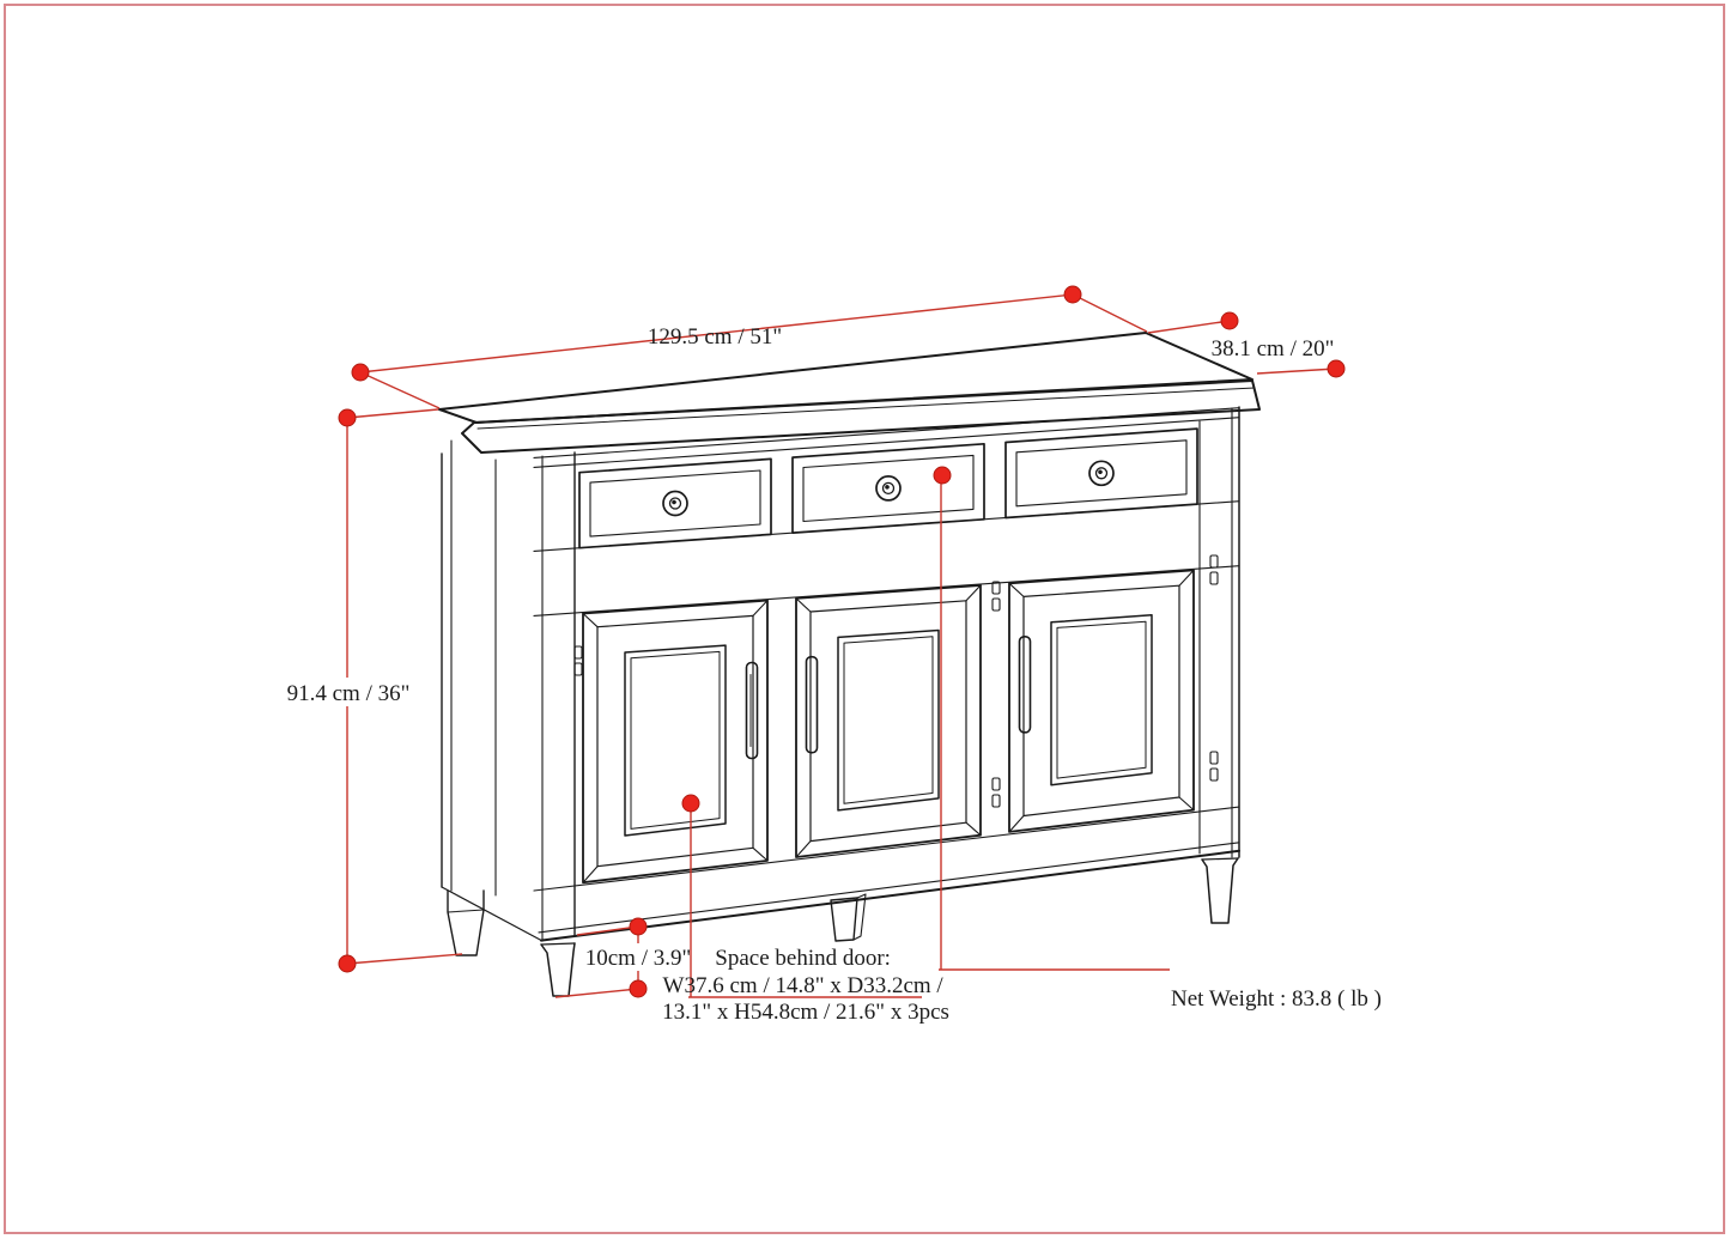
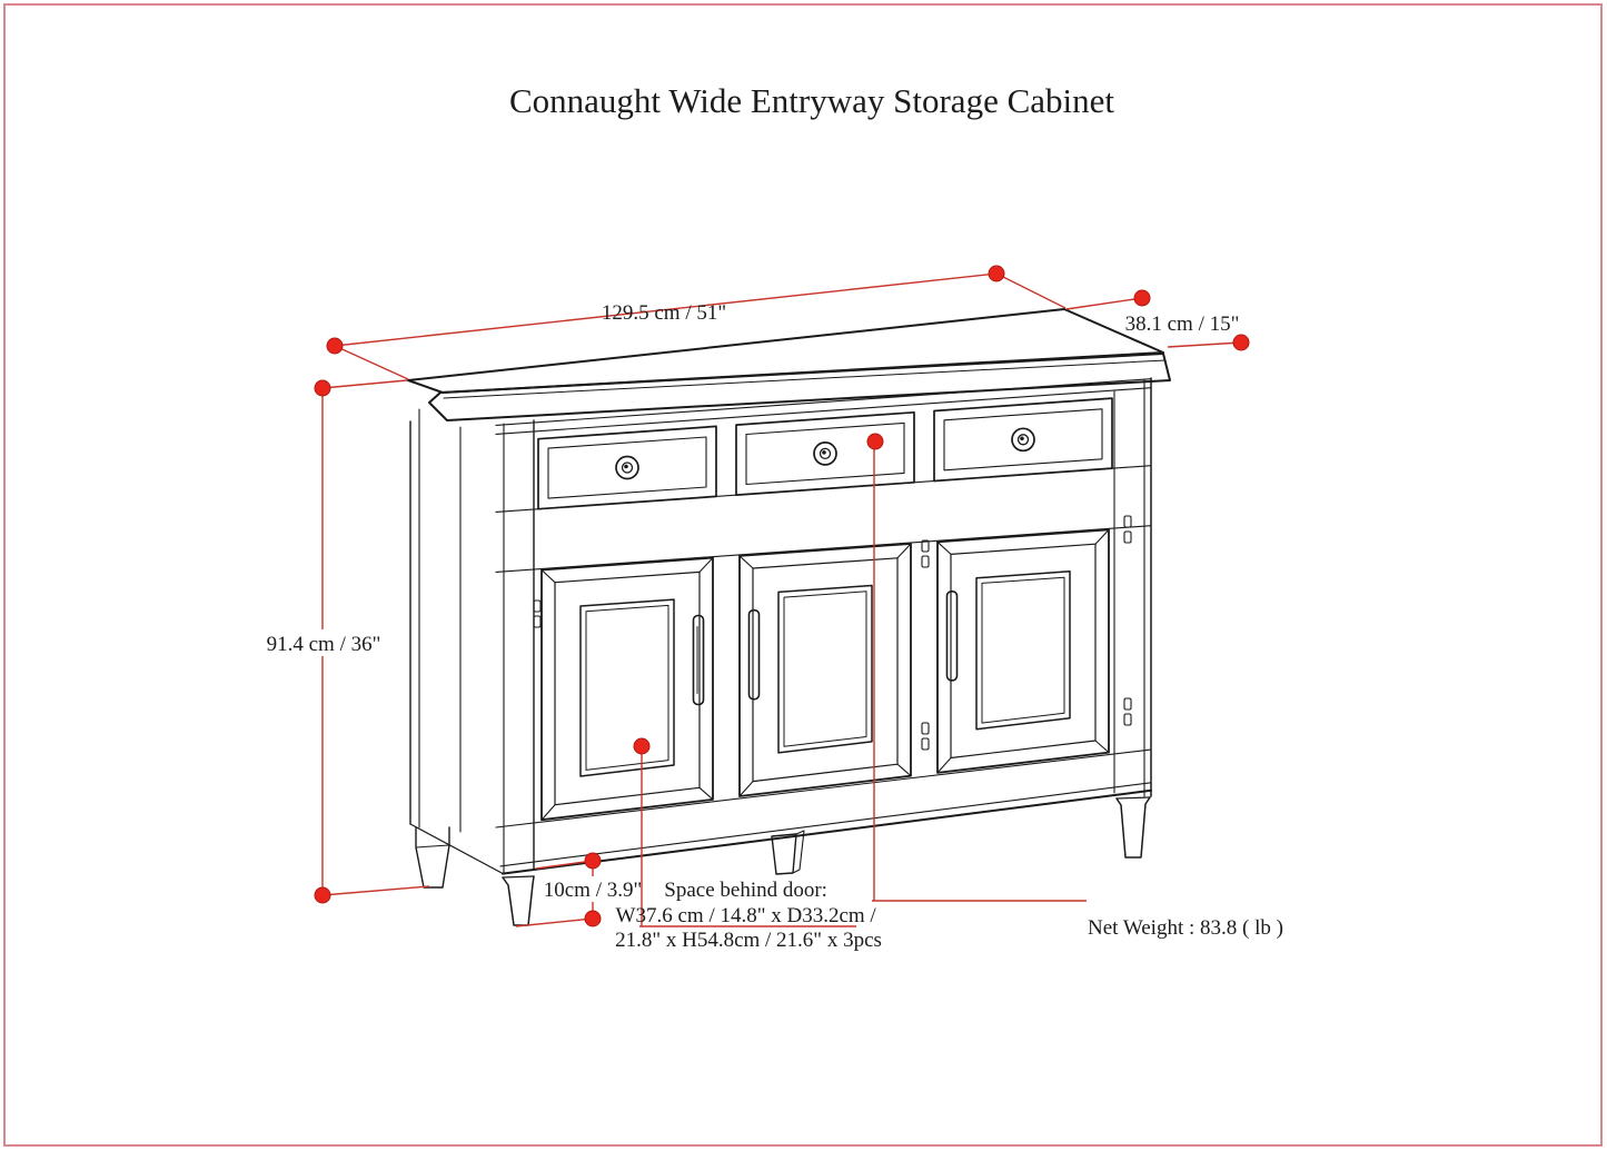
+ Connaught Wide Entryway Storage Cabinet
  129.5 cm / 51"
- 38.1 cm / 20"
+ 38.1 cm / 15"
  91.4 cm / 36"
  10cm / 3.9"
- Space behind door: W37.6 cm / 14.8" x D33.2cm / 13.1" x H54.8cm / 21.6" x 3pcs
+ Space behind door: W37.6 cm / 14.8" x D33.2cm / 21.8" x H54.8cm / 21.6" x 3pcs
  Net Weight : 83.8 ( lb )
